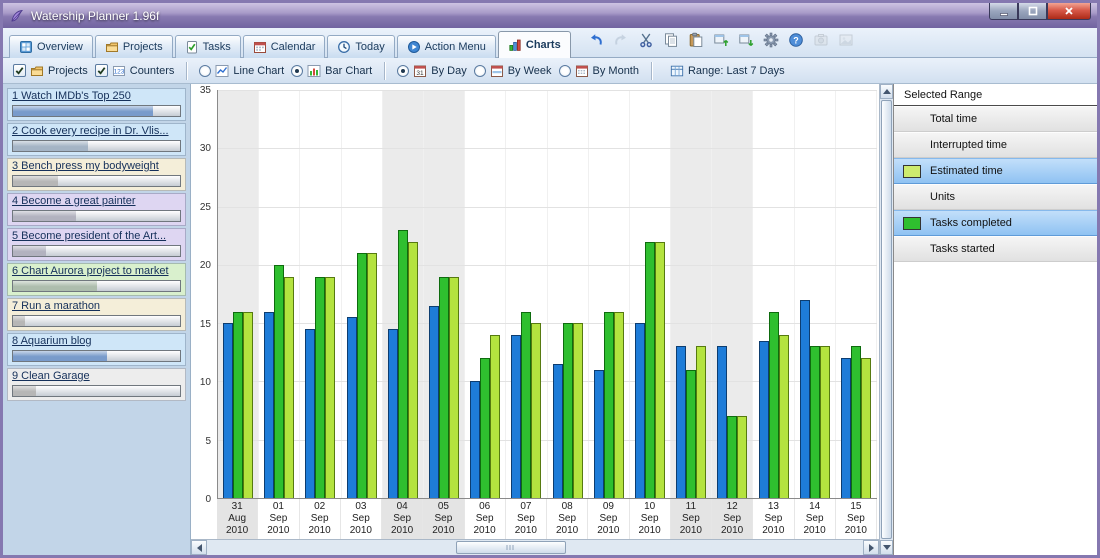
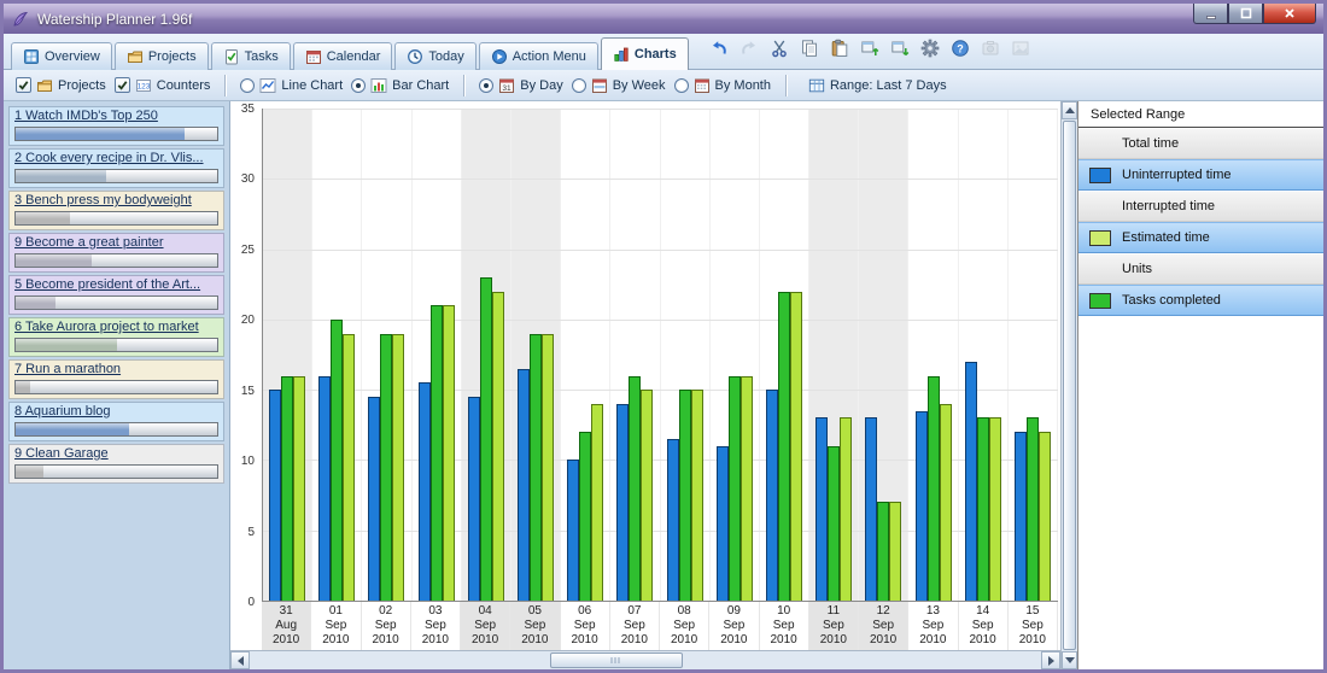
  Watership Planner 1.96f
  Overview
  Projects
  Tasks
  Calendar
  Today
  Action Menu
  Charts
  ?
  Projects
  Counters
  Line Chart
  Bar Chart
  By Day
  By Week
  By Month
  Range: Last 7 Days
  1 Watch IMDb's Top 250
  2 Cook every recipe in Dr. Vlis...
  3 Bench press my bodyweight
- 4 Become a great painter
+ 9 Become a great painter
  5 Become president of the Art...
- 6 Chart Aurora project to market
+ 6 Take Aurora project to market
  7 Run a marathon
  8 Aquarium blog
  9 Clean Garage
  0
  5
  10
  15
  20
  25
  30
  35
  31
  Aug
  2010
  01
  Sep
  2010
  02
  Sep
  2010
  03
  Sep
  2010
  04
  Sep
  2010
  05
  Sep
  2010
  06
  Sep
  2010
  07
  Sep
  2010
  08
  Sep
  2010
  09
  Sep
  2010
  10
  Sep
  2010
  11
  Sep
  2010
  12
  Sep
  2010
  13
  Sep
  2010
  14
  Sep
  2010
  15
  Sep
  2010
  Selected Range
  Total time
+ Uninterrupted time
  Interrupted time
  Estimated time
  Units
  Tasks completed
- Tasks started
